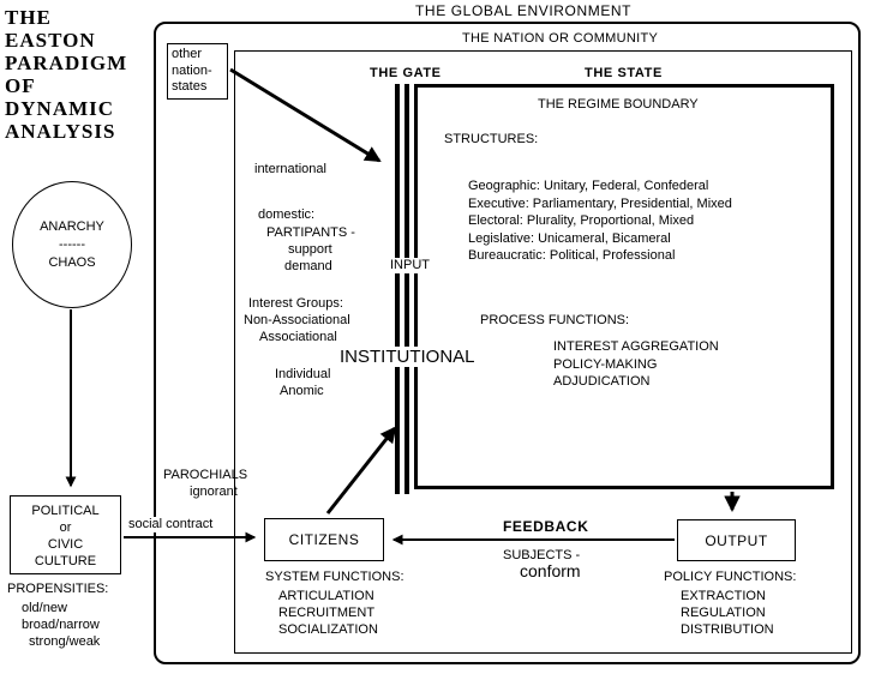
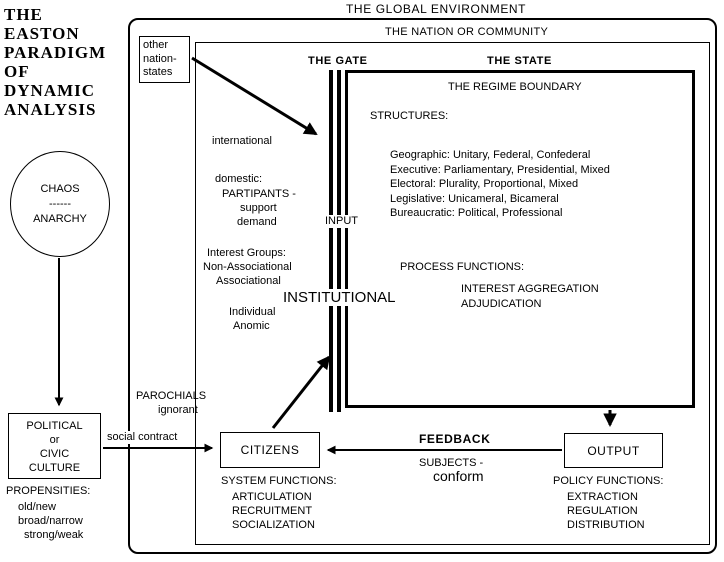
  THE
  EASTON
  PARADIGM
  OF
  DYNAMIC
  ANALYSIS
  THE GLOBAL ENVIRONMENT
  THE NATION OR COMMUNITY
  THE GATE
  THE STATE
  THE REGIME BOUNDARY
  STRUCTURES:
  Geographic: Unitary, Federal, Confederal
  Executive: Parliamentary, Presidential, Mixed
  Electoral: Plurality, Proportional, Mixed
  Legislative: Unicameral, Bicameral
  Bureaucratic: Political, Professional
  PROCESS FUNCTIONS:
  INTEREST AGGREGATION
- POLICY-MAKING
  ADJUDICATION
  other
  nation-
  states
  international
  domestic:
  PARTIPANTS -
  support
  demand
  INPUT
  Interest Groups:
  Non-Associational
  Associational
  INSTITUTIONAL
  Individual
  Anomic
  PAROCHIALS
  ignorant
- ANARCHY
+ CHAOS
  ------
- CHAOS
+ ANARCHY
  POLITICAL
  or
  CIVIC
  CULTURE
  social contract
  CITIZENS
  OUTPUT
  FEEDBACK
  SUBJECTS -
  conform
  SYSTEM FUNCTIONS:
  ARTICULATION
  RECRUITMENT
  SOCIALIZATION
  POLICY FUNCTIONS:
  EXTRACTION
  REGULATION
  DISTRIBUTION
  PROPENSITIES:
  old/new
  broad/narrow
  strong/weak
